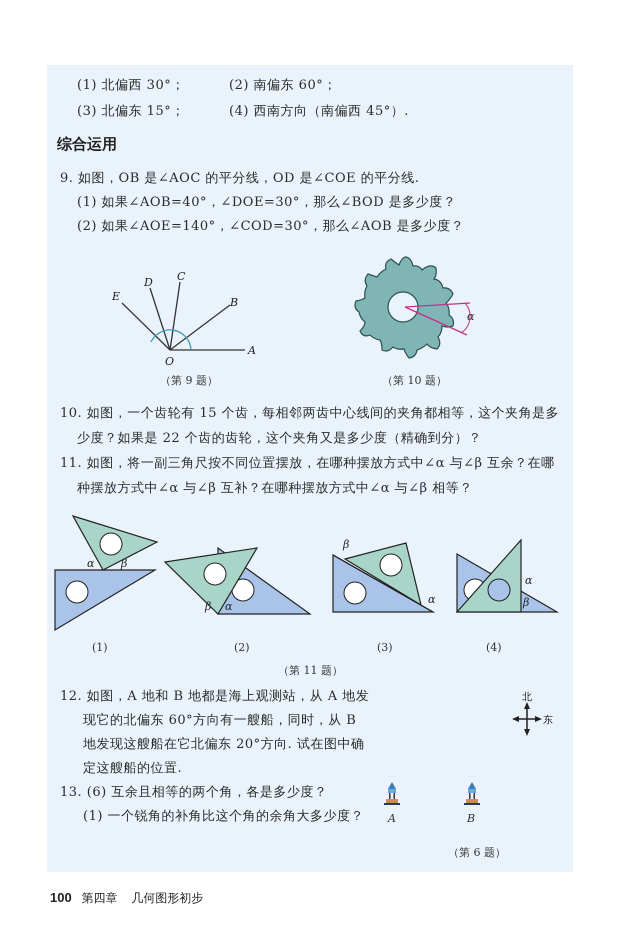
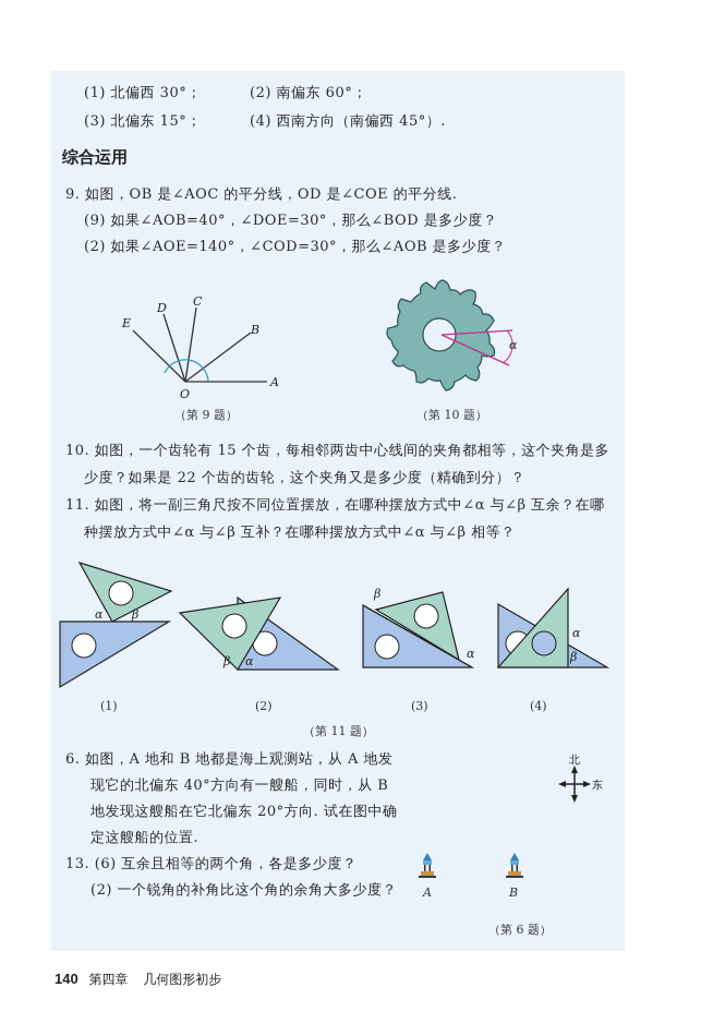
  (1) 北偏西 30°；
  (2) 南偏东 60°；
  (3) 北偏东 15°；
  (4) 西南方向（南偏西 45°）.
  综合运用
  9. 如图，OB 是∠AOC 的平分线，OD 是∠COE 的平分线.
- (1) 如果∠AOB=40°，∠DOE=30°，那么∠BOD 是多少度？
+ (9) 如果∠AOB=40°，∠DOE=30°，那么∠BOD 是多少度？
  (2) 如果∠AOE=140°，∠COD=30°，那么∠AOB 是多少度？
  E
  D
  C
  B
  A
  O
  （第 9 题）
  α
  （第 10 题）
  10. 如图，一个齿轮有 15 个齿，每相邻两齿中心线间的夹角都相等，这个夹角是多
  少度？如果是 22 个齿的齿轮，这个夹角又是多少度（精确到分）？
  11. 如图，将一副三角尺按不同位置摆放，在哪种摆放方式中∠α 与∠β 互余？在哪
  种摆放方式中∠α 与∠β 互补？在哪种摆放方式中∠α 与∠β 相等？
  α
  β
  β
  α
  β
  α
  α
  β
  (1)
  (2)
  (3)
  (4)
  （第 11 题）
- 12. 如图，A 地和 B 地都是海上观测站，从 A 地发
+ 6. 如图，A 地和 B 地都是海上观测站，从 A 地发
- 现它的北偏东 60°方向有一艘船，同时，从 B
+ 现它的北偏东 40°方向有一艘船，同时，从 B
  地发现这艘船在它北偏东 20°方向. 试在图中确
  定这艘船的位置.
  13. (6) 互余且相等的两个角，各是多少度？
- (1) 一个锐角的补角比这个角的余角大多少度？
+ (2) 一个锐角的补角比这个角的余角大多少度？
  北
  东
  A
  B
  （第 6 题）
- 100 第四章 几何图形初步
+ 140 第四章 几何图形初步
